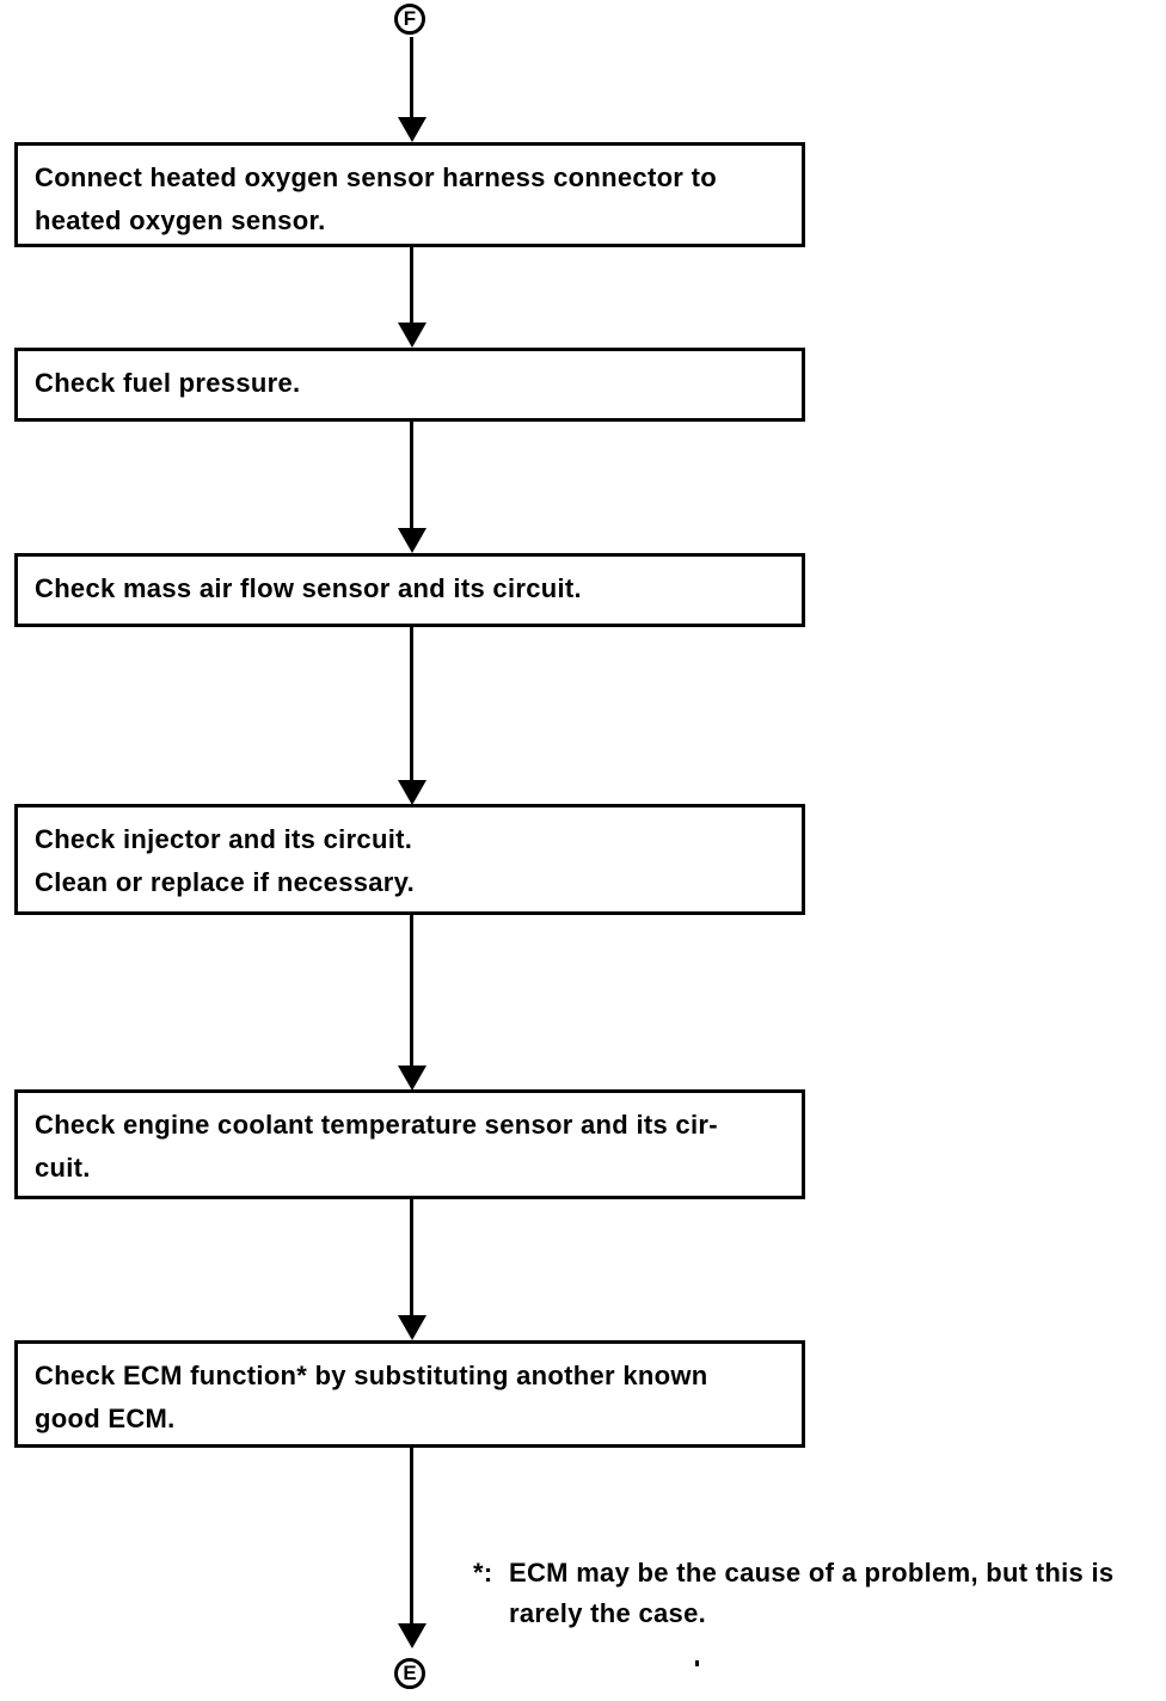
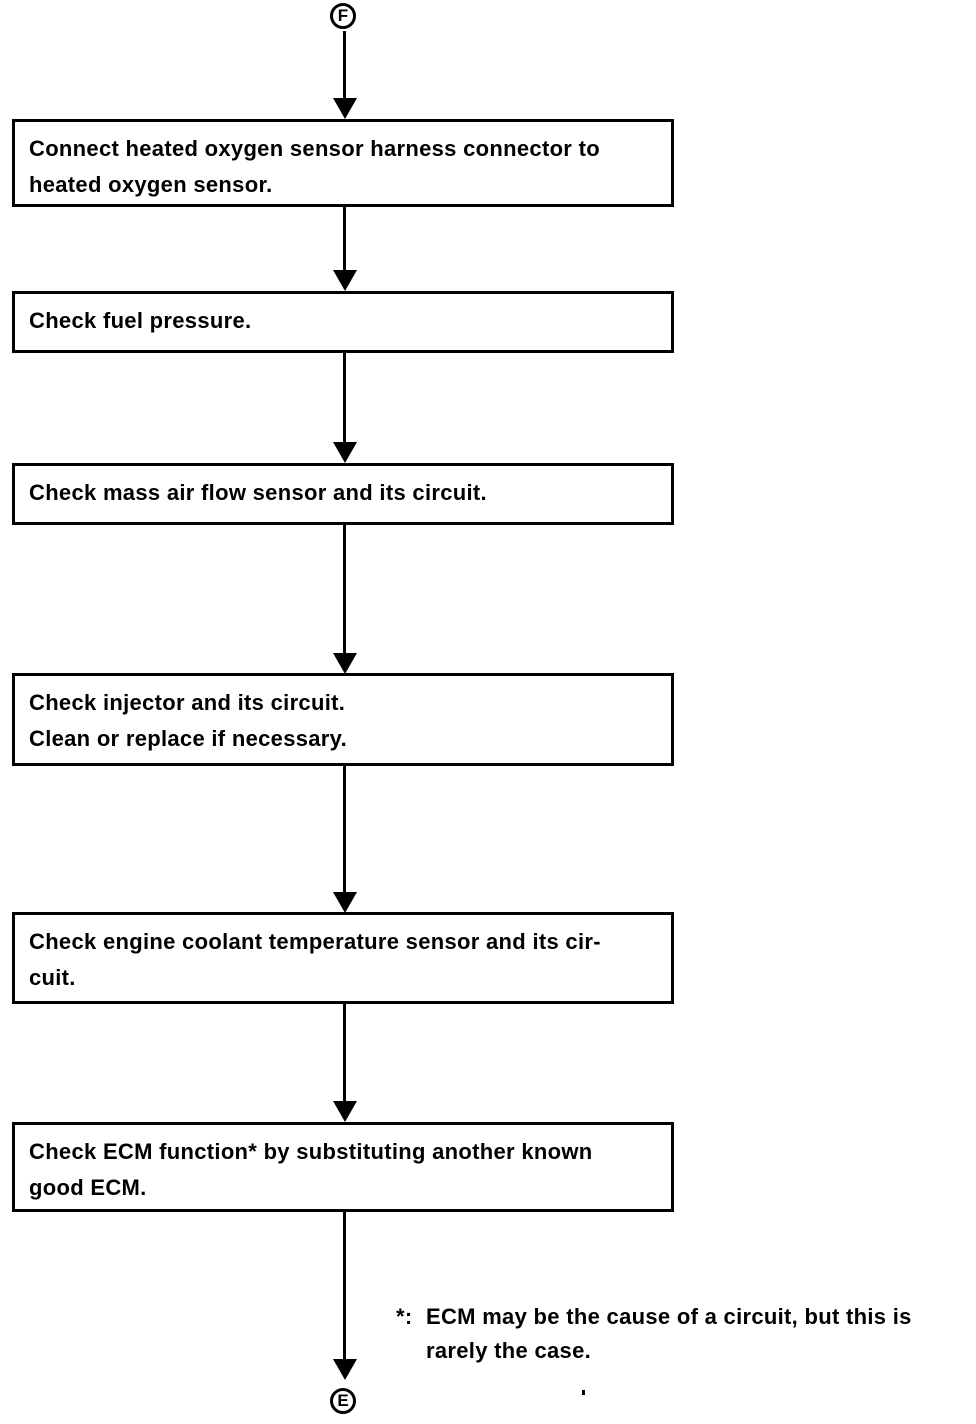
  F
  Connect heated oxygen sensor harness connector to
  heated oxygen sensor.
  Check fuel pressure.
  Check mass air flow sensor and its circuit.
  Check injector and its circuit.
  Clean or replace if necessary.
  Check engine coolant temperature sensor and its cir-
  cuit.
  Check ECM function* by substituting another known
  good ECM.
  E
  *:
- ECM may be the cause of a problem, but this is
+ ECM may be the cause of a circuit, but this is
  rarely the case.
